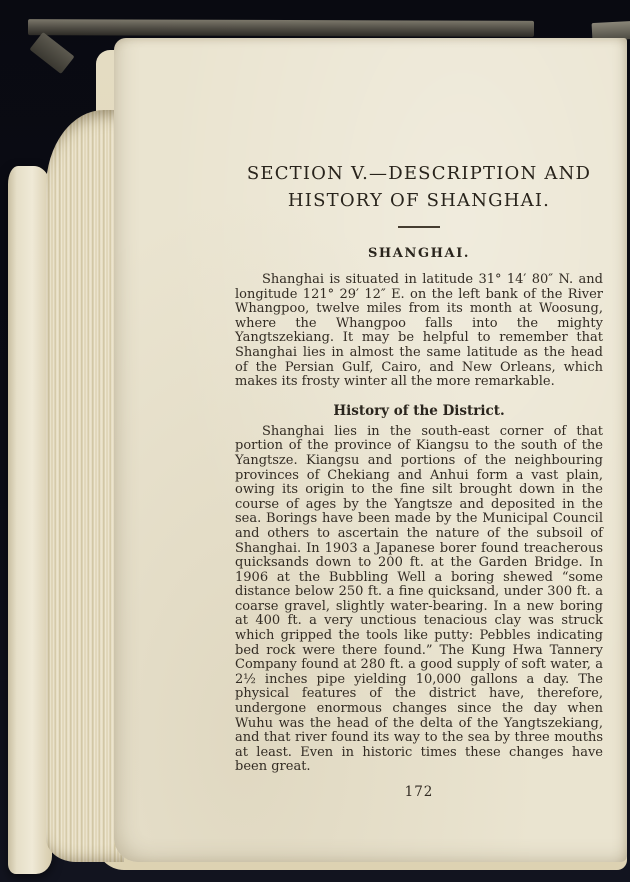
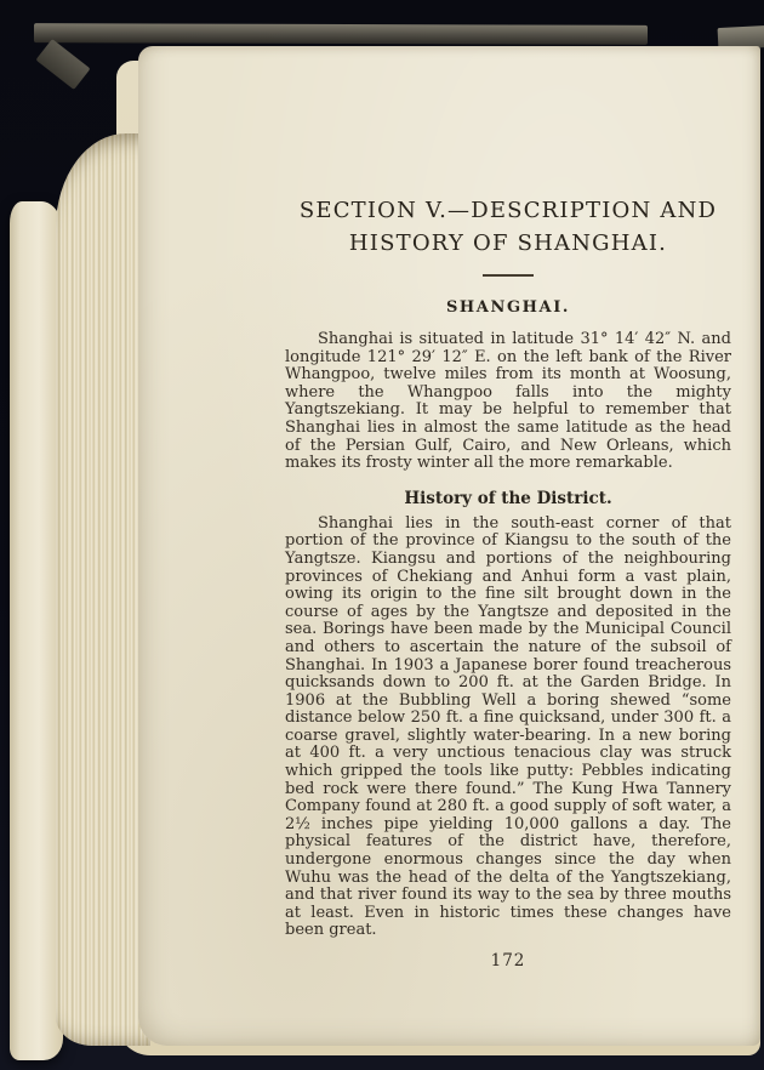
  SECTION V.—DESCRIPTION AND
  HISTORY OF SHANGHAI.
  SHANGHAI.
- Shanghai is situated in latitude 31° 14′ 80″ N. and longitude 121° 29′ 12″ E. on the left bank of the River Whangpoo, twelve miles from its month at Woosung, where the Whangpoo falls into the mighty Yangtszekiang. It may be helpful to remember that Shanghai lies in almost the same latitude as the head of the Persian Gulf, Cairo, and New Orleans, which makes its frosty winter all the more remarkable.
+ Shanghai is situated in latitude 31° 14′ 42″ N. and longitude 121° 29′ 12″ E. on the left bank of the River Whangpoo, twelve miles from its month at Woosung, where the Whangpoo falls into the mighty Yangtszekiang. It may be helpful to remember that Shanghai lies in almost the same latitude as the head of the Persian Gulf, Cairo, and New Orleans, which makes its frosty winter all the more remarkable.
  History of the District.
  Shanghai lies in the south-east corner of that portion of the province of Kiangsu to the south of the Yangtsze. Kiangsu and portions of the neighbouring provinces of Chekiang and Anhui form a vast plain, owing its origin to the fine silt brought down in the course of ages by the Yangtsze and deposited in the sea. Borings have been made by the Municipal Council and others to ascertain the nature of the subsoil of Shanghai. In 1903 a Japanese borer found treacherous quicksands down to 200 ft. at the Garden Bridge. In 1906 at the Bubbling Well a boring shewed “some distance below 250 ft. a fine quicksand, under 300 ft. a coarse gravel, slightly water-bearing. In a new boring at 400 ft. a very unctious tenacious clay was struck which gripped the tools like putty: Pebbles indicating bed rock were there found.” The Kung Hwa Tannery Company found at 280 ft. a good supply of soft water, a 2½ inches pipe yielding 10,000 gallons a day. The physical features of the district have, therefore, undergone enormous changes since the day when Wuhu was the head of the delta of the Yangtszekiang, and that river found its way to the sea by three mouths at least. Even in historic times these changes have been great.
  172
